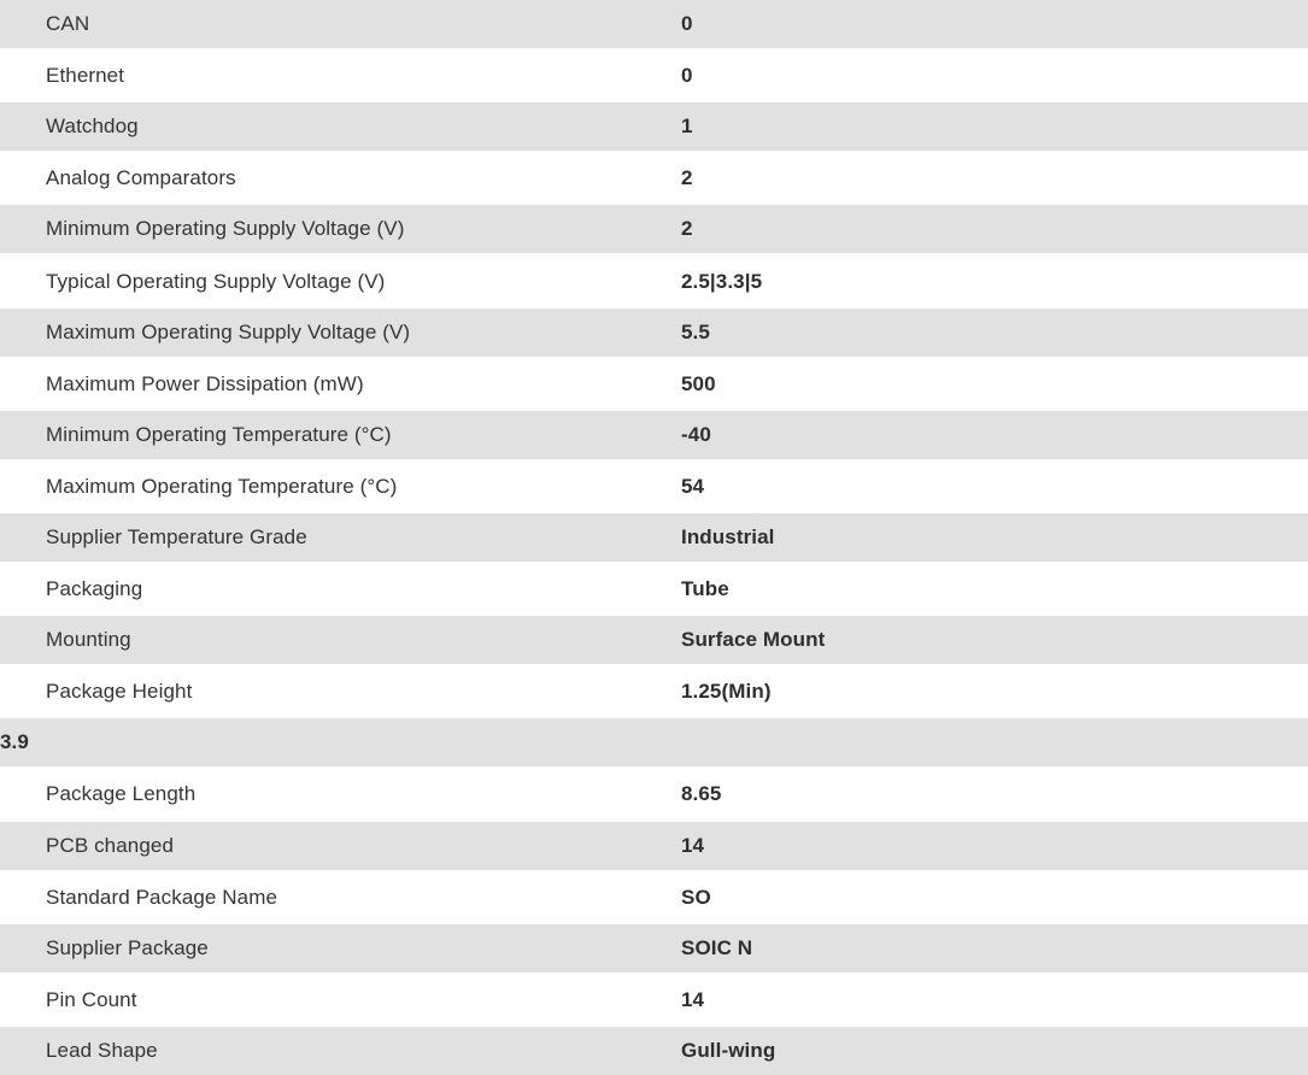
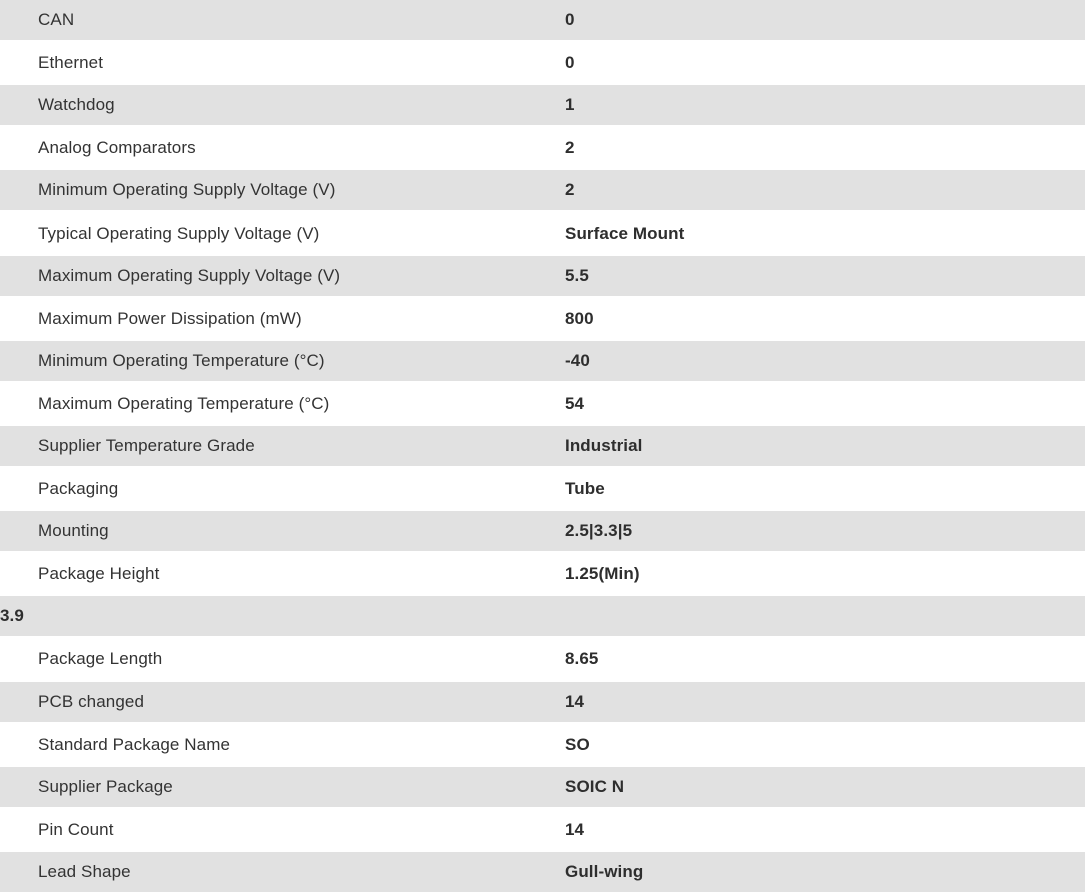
  CAN
  0
  Ethernet
  0
  Watchdog
  1
  Analog Comparators
  2
  Minimum Operating Supply Voltage (V)
  2
  Typical Operating Supply Voltage (V)
- 2.5|3.3|5
+ Surface Mount
  Maximum Operating Supply Voltage (V)
  5.5
  Maximum Power Dissipation (mW)
- 500
+ 800
  Minimum Operating Temperature (°C)
  -40
  Maximum Operating Temperature (°C)
  54
  Supplier Temperature Grade
  Industrial
  Packaging
  Tube
  Mounting
- Surface Mount
+ 2.5|3.3|5
  Package Height
  1.25(Min)
  3.9
  Package Length
  8.65
  PCB changed
  14
  Standard Package Name
  SO
  Supplier Package
  SOIC N
  Pin Count
  14
  Lead Shape
  Gull-wing
